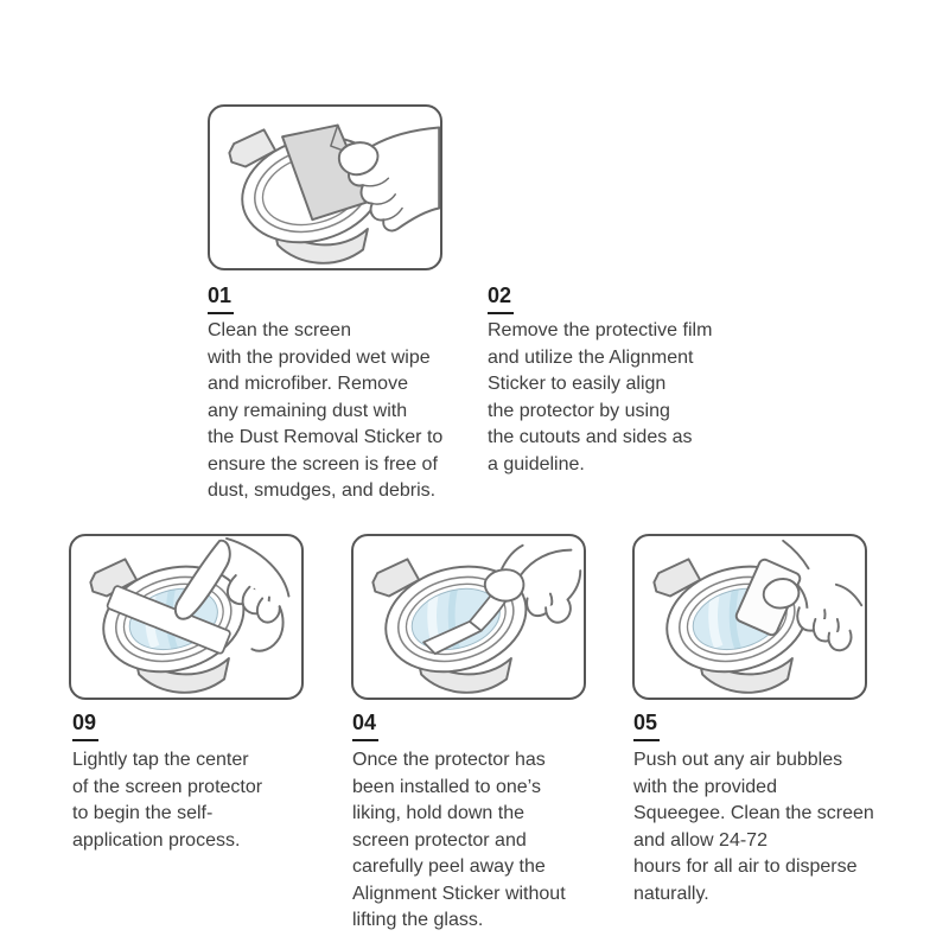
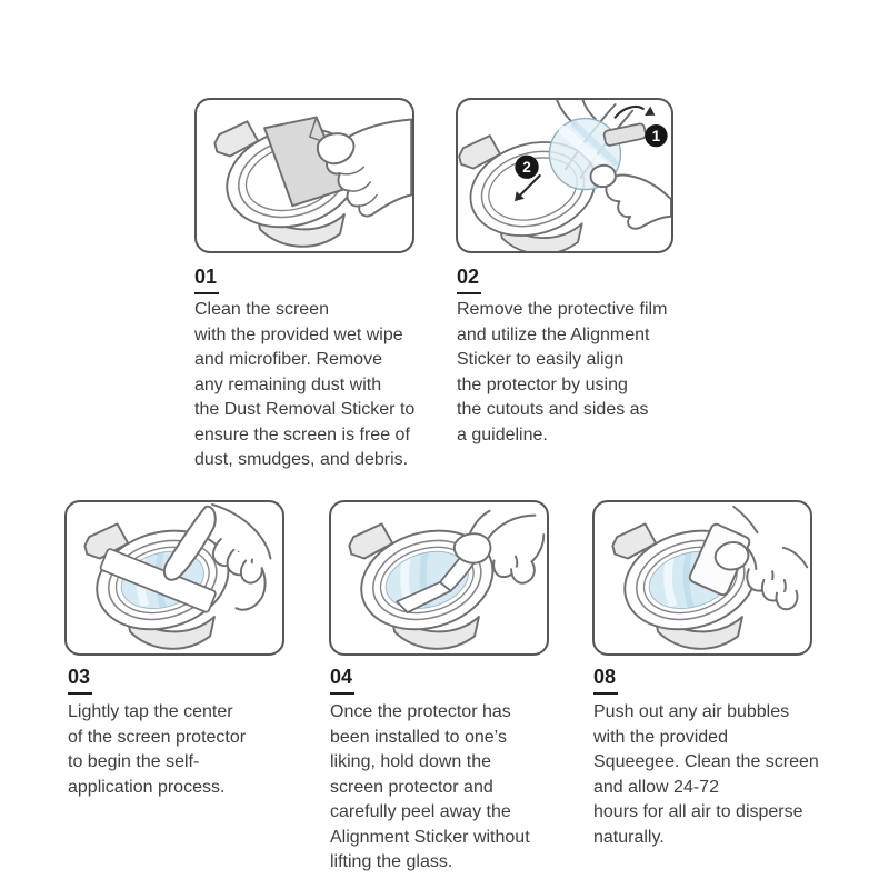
+ 1
+ 2
  01
  02
  Clean the screen
  with the provided wet wipe
  and microfiber. Remove
  any remaining dust with
  the Dust Removal Sticker to
  ensure the screen is free of
  dust, smudges, and debris.
  Remove the protective film
  and utilize the Alignment
  Sticker to easily align
  the protector by using
  the cutouts and sides as
  a guideline.
- 09
+ 03
  04
- 05
+ 08
  Lightly tap the center
  of the screen protector
  to begin the self-
  application process.
  Once the protector has
  been installed to one’s
  liking, hold down the
  screen protector and
  carefully peel away the
  Alignment Sticker without
  lifting the glass.
  Push out any air bubbles
  with the provided
  Squeegee. Clean the screen
  and allow 24-72
  hours for all air to disperse
  naturally.
